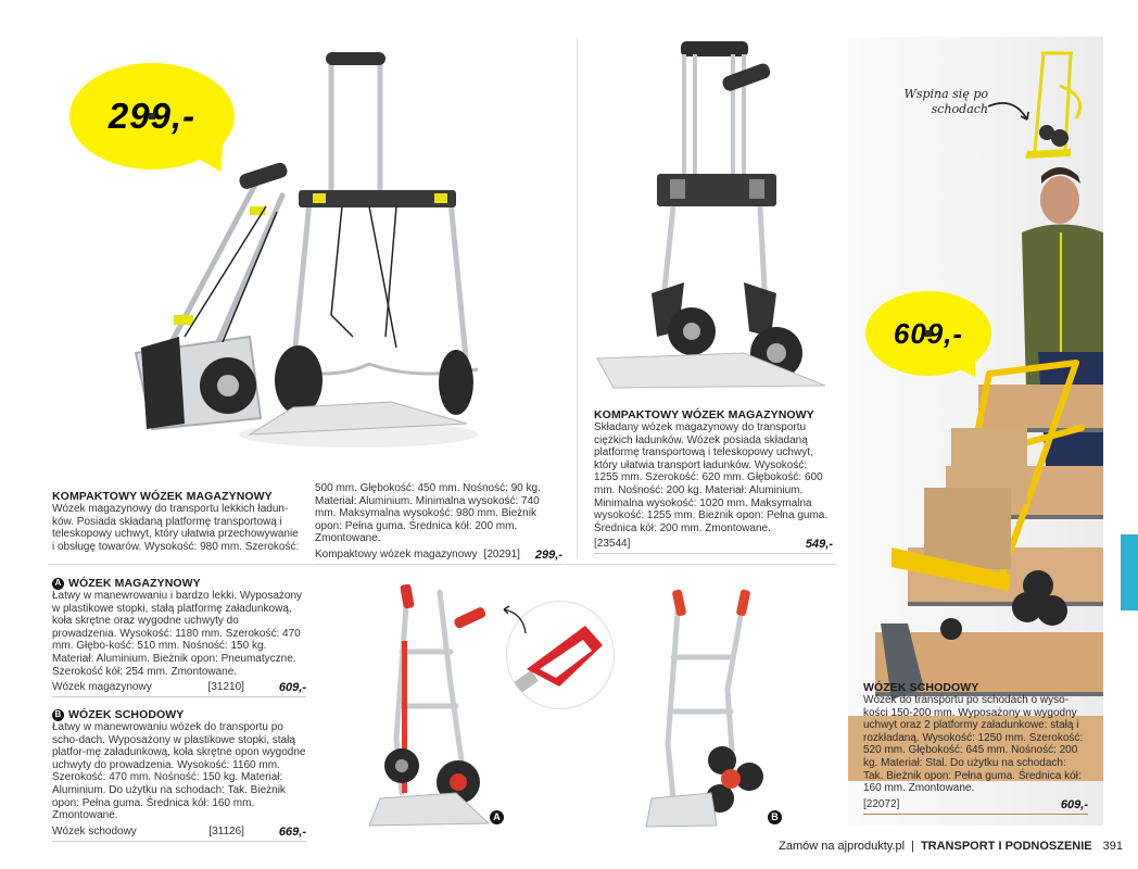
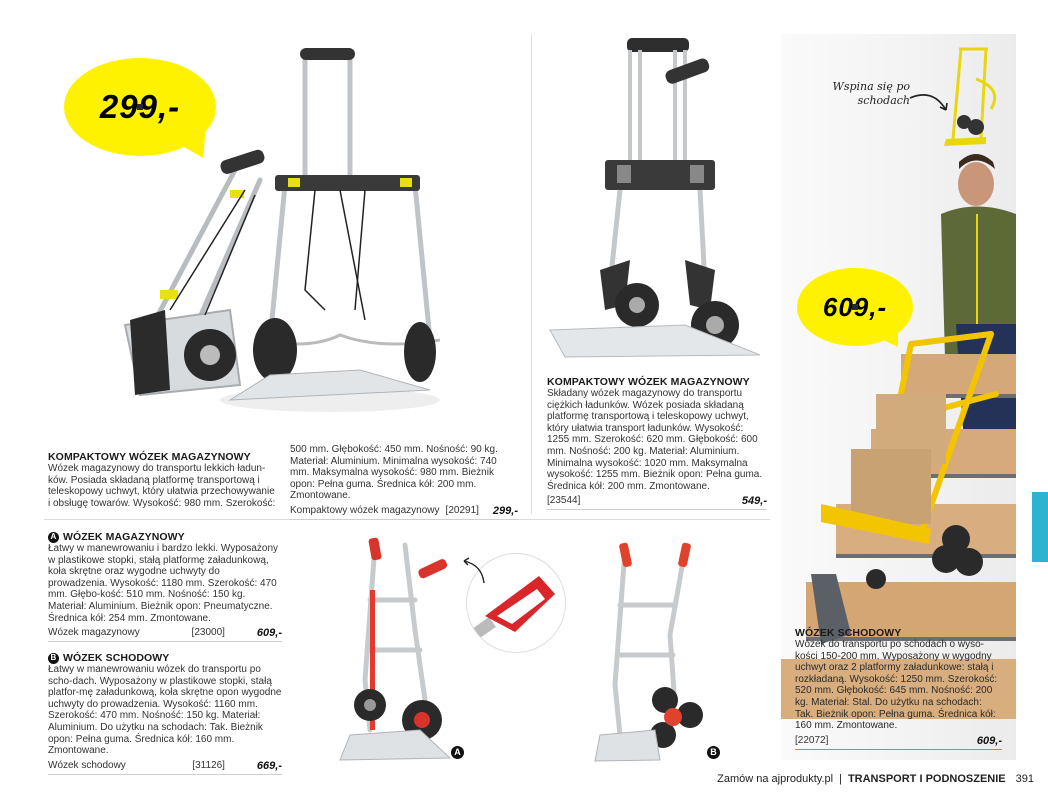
  299,-
  KOMPAKTOWY WÓZEK MAGAZYNOWY
  Wózek magazynowy do transportu lekkich ładun-ków. Posiada składaną platformę transportową i teleskopowy uchwyt, który ułatwia przechowywanie i obsługę towarów. Wysokość: 980 mm. Szerokość:
  500 mm. Głębokość: 450 mm. Nośność: 90 kg. Materiał: Aluminium. Minimalna wysokość: 740 mm. Maksymalna wysokość: 980 mm. Bieżnik opon: Pełna guma. Średnica kół: 200 mm. Zmontowane.
  Kompaktowy wózek magazynowy
  [20291]
  299,-
  KOMPAKTOWY WÓZEK MAGAZYNOWY
  Składany wózek magazynowy do transportu ciężkich ładunków. Wózek posiada składaną platformę transportową i teleskopowy uchwyt, który ułatwia transport ładunków. Wysokość: 1255 mm. Szerokość: 620 mm. Głębokość: 600 mm. Nośność: 200 kg. Materiał: Aluminium. Minimalna wysokość: 1020 mm. Maksymalna wysokość: 1255 mm. Bieżnik opon: Pełna guma. Średnica kół: 200 mm. Zmontowane.
  [23544]
  549,-
  A
  WÓZEK MAGAZYNOWY
- Łatwy w manewrowaniu i bardzo lekki. Wyposażony w plastikowe stopki, stałą platformę załadunkową, koła skrętne oraz wygodne uchwyty do prowadzenia. Wysokość: 1180 mm. Szerokość: 470 mm. Głębo-kość: 510 mm. Nośność: 150 kg. Materiał: Aluminium. Bieżnik opon: Pneumatyczne. Szerokość kół: 254 mm. Zmontowane.
+ Łatwy w manewrowaniu i bardzo lekki. Wyposażony w plastikowe stopki, stałą platformę załadunkową, koła skrętne oraz wygodne uchwyty do prowadzenia. Wysokość: 1180 mm. Szerokość: 470 mm. Głębo-kość: 510 mm. Nośność: 150 kg. Materiał: Aluminium. Bieżnik opon: Pneumatyczne. Średnica kół: 254 mm. Zmontowane.
  Wózek magazynowy
- [31210]
+ [23000]
  609,-
  B
  WÓZEK SCHODOWY
  Łatwy w manewrowaniu wózek do transportu po scho-dach. Wyposażony w plastikowe stopki, stałą platfor-mę załadunkową, koła skrętne opon wygodne uchwyty do prowadzenia. Wysokość: 1160 mm. Szerokość: 470 mm. Nośność: 150 kg. Materiał: Aluminium. Do użytku na schodach: Tak. Bieżnik opon: Pełna guma. Średnica kół: 160 mm. Zmontowane.
  Wózek schodowy
  [31126]
  669,-
  A
  B
  Wspina się po
  schodach
  609,-
  WÓZEK SCHODOWY
  Wózek do transportu po schodach o wyso-kości 150-200 mm. Wyposażony w wygodny uchwyt oraz 2 platformy załadunkowe: stałą i rozkładaną. Wysokość: 1250 mm. Szerokość: 520 mm. Głębokość: 645 mm. Nośność: 200 kg. Materiał: Stal. Do użytku na schodach: Tak. Bieżnik opon: Pełna guma. Średnica kół: 160 mm. Zmontowane.
  [22072]
  609,-
  Zamów na ajprodukty.pl
  |
  TRANSPORT I PODNOSZENIE
  391
